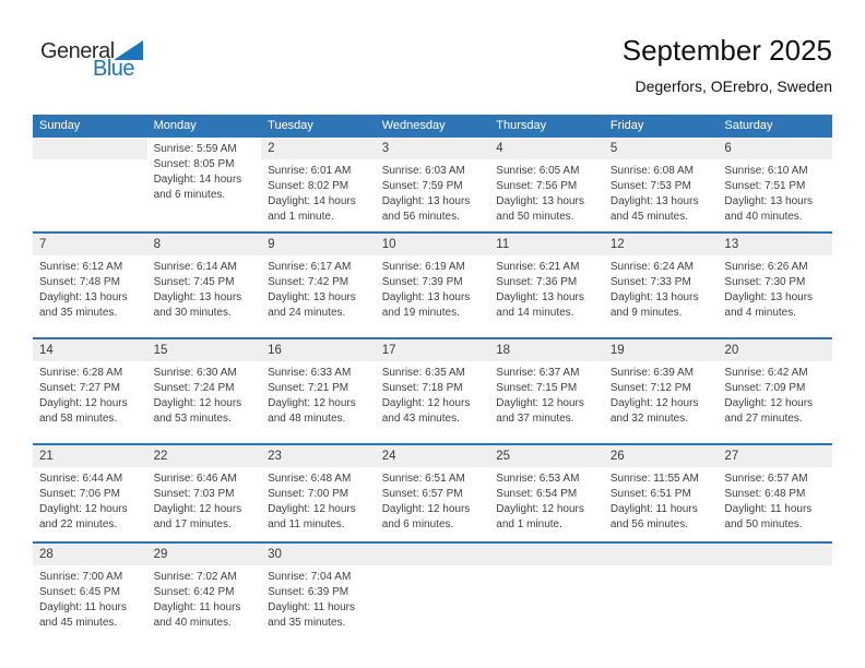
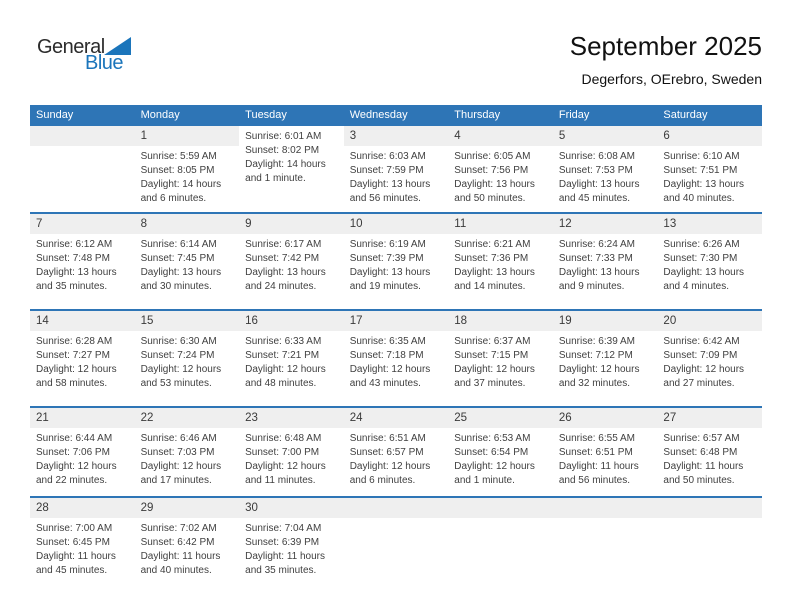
  General
  Blue
  September 2025
  Degerfors, OErebro, Sweden
  Sunday
  Monday
  Tuesday
  Wednesday
  Thursday
  Friday
  Saturday
+ 1
  Sunrise: 5:59 AM
  Sunset: 8:05 PM
  Daylight: 14 hours
  and 6 minutes.
- 2
  Sunrise: 6:01 AM
  Sunset: 8:02 PM
  Daylight: 14 hours
  and 1 minute.
  3
  Sunrise: 6:03 AM
  Sunset: 7:59 PM
  Daylight: 13 hours
  and 56 minutes.
  4
  Sunrise: 6:05 AM
  Sunset: 7:56 PM
  Daylight: 13 hours
  and 50 minutes.
  5
  Sunrise: 6:08 AM
  Sunset: 7:53 PM
  Daylight: 13 hours
  and 45 minutes.
  6
  Sunrise: 6:10 AM
  Sunset: 7:51 PM
  Daylight: 13 hours
  and 40 minutes.
  7
  Sunrise: 6:12 AM
  Sunset: 7:48 PM
  Daylight: 13 hours
  and 35 minutes.
  8
  Sunrise: 6:14 AM
  Sunset: 7:45 PM
  Daylight: 13 hours
  and 30 minutes.
  9
  Sunrise: 6:17 AM
  Sunset: 7:42 PM
  Daylight: 13 hours
  and 24 minutes.
  10
  Sunrise: 6:19 AM
  Sunset: 7:39 PM
  Daylight: 13 hours
  and 19 minutes.
  11
  Sunrise: 6:21 AM
  Sunset: 7:36 PM
  Daylight: 13 hours
  and 14 minutes.
  12
  Sunrise: 6:24 AM
  Sunset: 7:33 PM
  Daylight: 13 hours
  and 9 minutes.
  13
  Sunrise: 6:26 AM
  Sunset: 7:30 PM
  Daylight: 13 hours
  and 4 minutes.
  14
  Sunrise: 6:28 AM
  Sunset: 7:27 PM
  Daylight: 12 hours
  and 58 minutes.
  15
  Sunrise: 6:30 AM
  Sunset: 7:24 PM
  Daylight: 12 hours
  and 53 minutes.
  16
  Sunrise: 6:33 AM
  Sunset: 7:21 PM
  Daylight: 12 hours
  and 48 minutes.
  17
  Sunrise: 6:35 AM
  Sunset: 7:18 PM
  Daylight: 12 hours
  and 43 minutes.
  18
  Sunrise: 6:37 AM
  Sunset: 7:15 PM
  Daylight: 12 hours
  and 37 minutes.
  19
  Sunrise: 6:39 AM
  Sunset: 7:12 PM
  Daylight: 12 hours
  and 32 minutes.
  20
  Sunrise: 6:42 AM
  Sunset: 7:09 PM
  Daylight: 12 hours
  and 27 minutes.
  21
  Sunrise: 6:44 AM
  Sunset: 7:06 PM
  Daylight: 12 hours
  and 22 minutes.
  22
  Sunrise: 6:46 AM
  Sunset: 7:03 PM
  Daylight: 12 hours
  and 17 minutes.
  23
  Sunrise: 6:48 AM
  Sunset: 7:00 PM
  Daylight: 12 hours
  and 11 minutes.
  24
  Sunrise: 6:51 AM
  Sunset: 6:57 PM
  Daylight: 12 hours
  and 6 minutes.
  25
  Sunrise: 6:53 AM
  Sunset: 6:54 PM
  Daylight: 12 hours
  and 1 minute.
  26
- Sunrise: 11:55 AM
+ Sunrise: 6:55 AM
  Sunset: 6:51 PM
  Daylight: 11 hours
  and 56 minutes.
  27
  Sunrise: 6:57 AM
  Sunset: 6:48 PM
  Daylight: 11 hours
  and 50 minutes.
  28
  Sunrise: 7:00 AM
  Sunset: 6:45 PM
  Daylight: 11 hours
  and 45 minutes.
  29
  Sunrise: 7:02 AM
  Sunset: 6:42 PM
  Daylight: 11 hours
  and 40 minutes.
  30
  Sunrise: 7:04 AM
  Sunset: 6:39 PM
  Daylight: 11 hours
  and 35 minutes.
